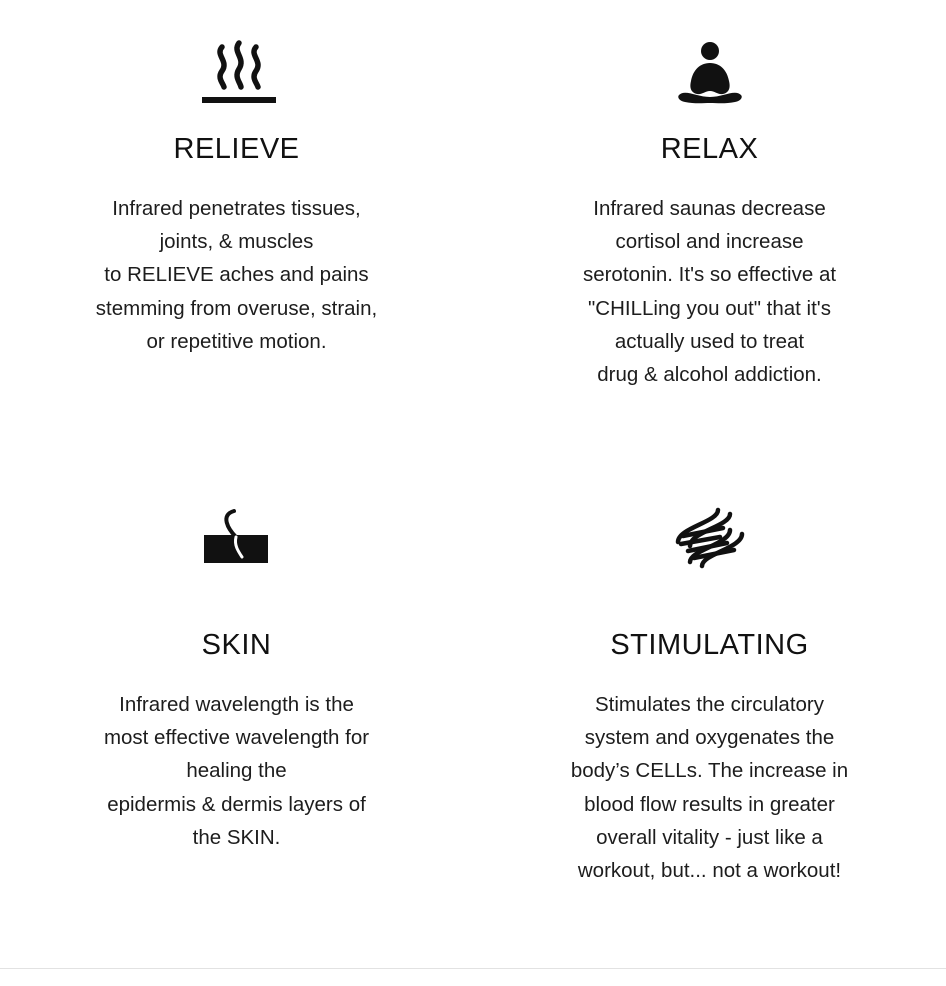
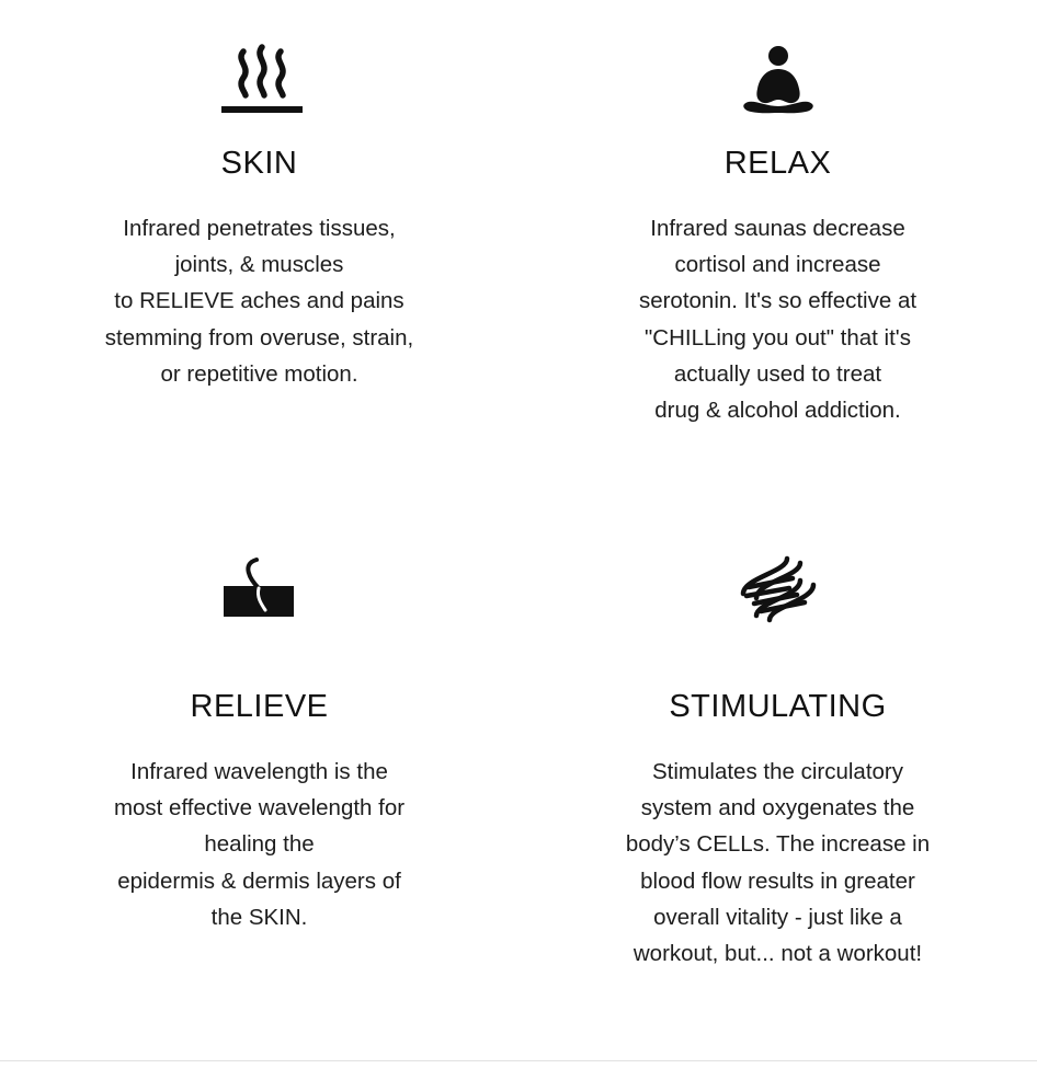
- RELIEVE
+ SKIN
  Infrared penetrates tissues,
  joints, & muscles
  to RELIEVE aches and pains
  stemming from overuse, strain,
  or repetitive motion.
  RELAX
  Infrared saunas decrease
  cortisol and increase
  serotonin. It's so effective at
  "CHILLing you out" that it's
  actually used to treat
  drug & alcohol addiction.
- SKIN
+ RELIEVE
  Infrared wavelength is the
  most effective wavelength for
  healing the
  epidermis & dermis layers of
  the SKIN.
  STIMULATING
  Stimulates the circulatory
  system and oxygenates the
  body’s CELLs. The increase in
  blood flow results in greater
  overall vitality - just like a
  workout, but... not a workout!
